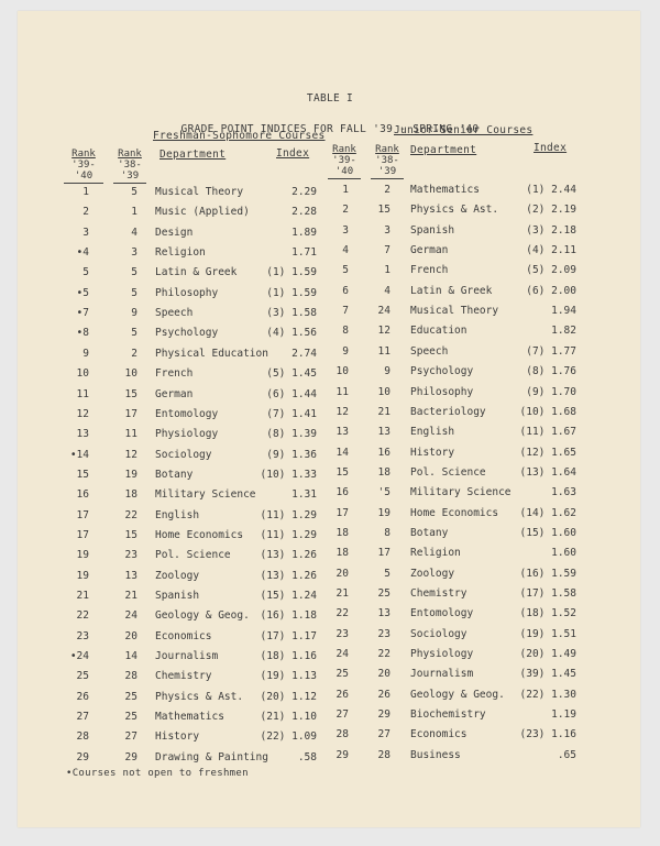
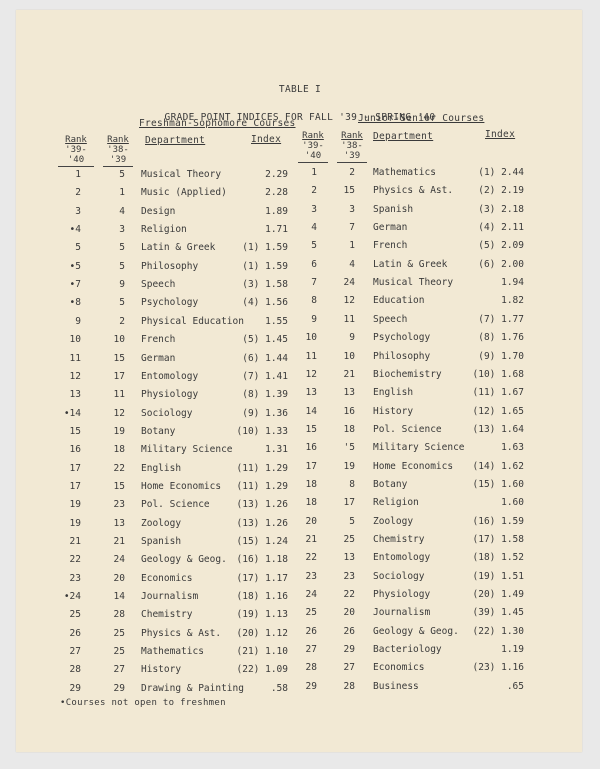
  TABLE I
  GRADE POINT INDICES FOR FALL '39 - SPRING '40
  Freshman-Sophomore Courses
  Junior-Senior Courses
  Rank
  '39-
  '40
  Rank
  '38-
  '39
  Department
  Index
  Rank
  '39-
  '40
  Rank
  '38-
  '39
  Department
  Index
  1
  5
  Musical Theory
  2.29
  2
  1
  Music (Applied)
  2.28
  3
  4
  Design
  1.89
  •4
  3
  Religion
  1.71
  5
  5
  Latin & Greek
  (1) 1.59
  •5
  5
  Philosophy
  (1) 1.59
  •7
  9
  Speech
  (3) 1.58
  •8
  5
  Psychology
  (4) 1.56
  9
  2
  Physical Education
- 2.74
+ 1.55
  10
  10
  French
  (5) 1.45
  11
  15
  German
  (6) 1.44
  12
  17
  Entomology
  (7) 1.41
  13
  11
  Physiology
  (8) 1.39
  •14
  12
  Sociology
  (9) 1.36
  15
  19
  Botany
  (10) 1.33
  16
  18
  Military Science
  1.31
  17
  22
  English
  (11) 1.29
  17
  15
  Home Economics
  (11) 1.29
  19
  23
  Pol. Science
  (13) 1.26
  19
  13
  Zoology
  (13) 1.26
  21
  21
  Spanish
  (15) 1.24
  22
  24
  Geology & Geog.
  (16) 1.18
  23
  20
  Economics
  (17) 1.17
  •24
  14
  Journalism
  (18) 1.16
  25
  28
  Chemistry
  (19) 1.13
  26
  25
  Physics & Ast.
  (20) 1.12
  27
  25
  Mathematics
  (21) 1.10
  28
  27
  History
  (22) 1.09
  29
  29
  Drawing & Painting
  .58
  1
  2
  Mathematics
  (1) 2.44
  2
  15
  Physics & Ast.
  (2) 2.19
  3
  3
  Spanish
  (3) 2.18
  4
  7
  German
  (4) 2.11
  5
  1
  French
  (5) 2.09
  6
  4
  Latin & Greek
  (6) 2.00
  7
  24
  Musical Theory
  1.94
  8
  12
  Education
  1.82
  9
  11
  Speech
  (7) 1.77
  10
  9
  Psychology
  (8) 1.76
  11
  10
  Philosophy
  (9) 1.70
  12
  21
- Bacteriology
+ Biochemistry
  (10) 1.68
  13
  13
  English
  (11) 1.67
  14
  16
  History
  (12) 1.65
  15
  18
  Pol. Science
  (13) 1.64
  16
  '5
  Military Science
  1.63
  17
  19
  Home Economics
  (14) 1.62
  18
  8
  Botany
  (15) 1.60
  18
  17
  Religion
  1.60
  20
  5
  Zoology
  (16) 1.59
  21
  25
  Chemistry
  (17) 1.58
  22
  13
  Entomology
  (18) 1.52
  23
  23
  Sociology
  (19) 1.51
  24
  22
  Physiology
  (20) 1.49
  25
  20
  Journalism
  (39) 1.45
  26
  26
  Geology & Geog.
  (22) 1.30
  27
  29
- Biochemistry
+ Bacteriology
  1.19
  28
  27
  Economics
  (23) 1.16
  29
  28
  Business
  .65
  •Courses not open to freshmen
